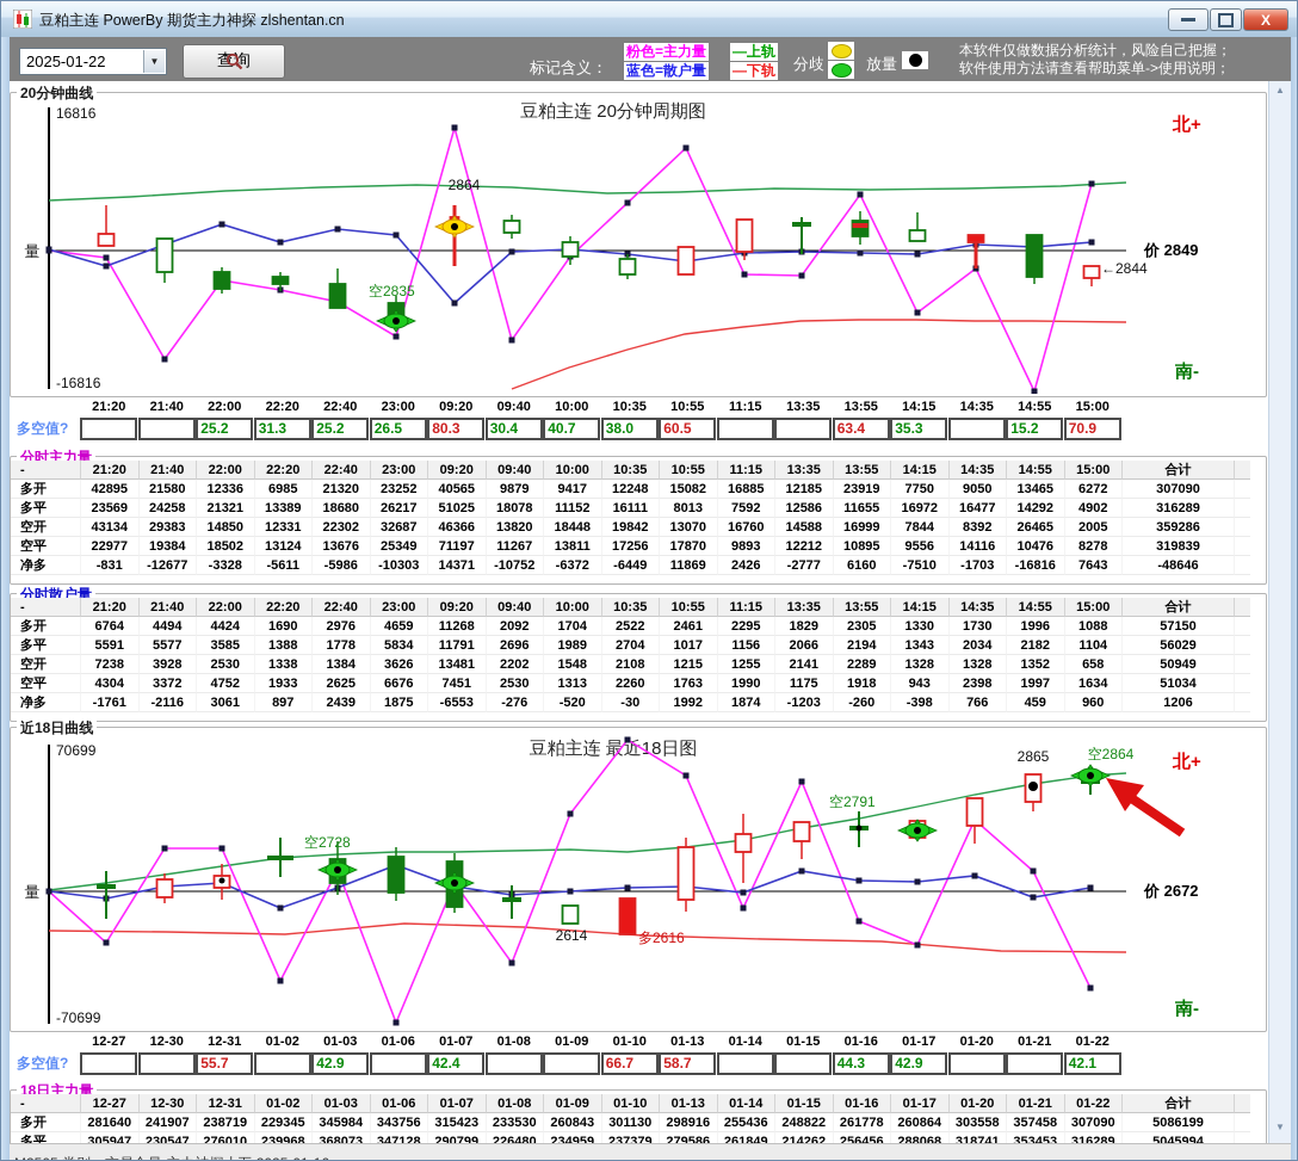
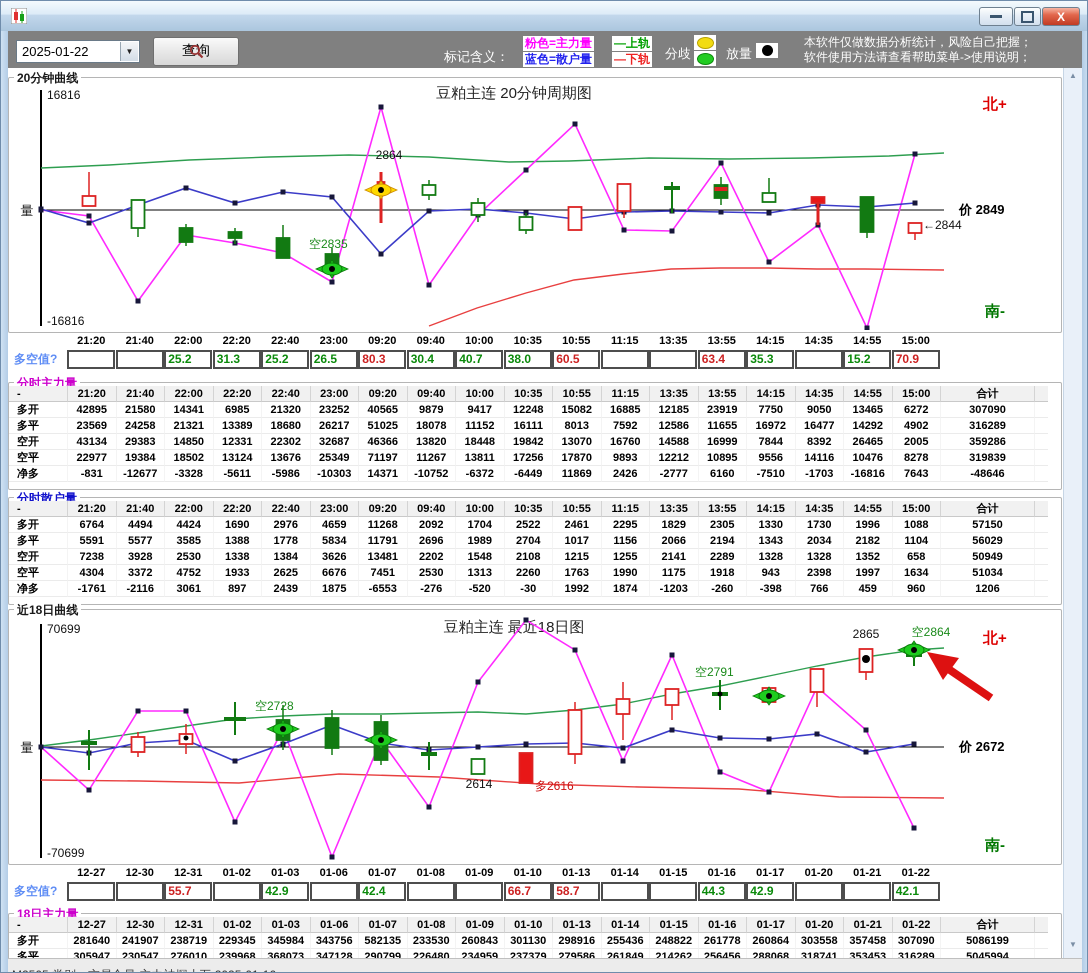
- 豆粕主连 PowerBy 期货主力神探 zlshentan.cn
  X
  2025-01-22
  ▼
  查询
  标记含义：
  粉色=主力量
  蓝色=散户量
  —上轨
  —下轨
  分歧
  放量
  本软件仅做数据分析统计，风险自己把握；
  软件使用方法请查看帮助菜单->使用说明；
  20分钟曲线
  16816
  -16816
  量
  豆粕主连 20分钟周期图
  2864
  空2835
  ←2844
  价 2849
  北+
  南-
  21:20
  21:40
  22:00
  22:20
  22:40
  23:00
  09:20
  09:40
  10:00
  10:35
  10:55
  11:15
  13:35
  13:55
  14:15
  14:35
  14:55
  15:00
  多空值?
  25.2
  31.3
  25.2
  26.5
  80.3
  30.4
  40.7
  38.0
  60.5
  63.4
  35.3
  15.2
  70.9
  分时主力量
  -
  21:20
  21:40
  22:00
  22:20
  22:40
  23:00
  09:20
  09:40
  10:00
  10:35
  10:55
  11:15
  13:35
  13:55
  14:15
  14:35
  14:55
  15:00
  合计
  多开
  42895
  21580
- 12336
+ 14341
  6985
  21320
  23252
  40565
  9879
  9417
  12248
  15082
  16885
  12185
  23919
  7750
  9050
  13465
  6272
  307090
  多平
  23569
  24258
  21321
  13389
  18680
  26217
  51025
  18078
  11152
  16111
  8013
  7592
  12586
  11655
  16972
  16477
  14292
  4902
  316289
  空开
  43134
  29383
  14850
  12331
  22302
  32687
  46366
  13820
  18448
  19842
  13070
  16760
  14588
  16999
  7844
  8392
  26465
  2005
  359286
  空平
  22977
  19384
  18502
  13124
  13676
  25349
  71197
  11267
  13811
  17256
  17870
  9893
  12212
  10895
  9556
  14116
  10476
  8278
  319839
  净多
  -831
  -12677
  -3328
  -5611
  -5986
  -10303
  14371
  -10752
  -6372
  -6449
  11869
  2426
  -2777
  6160
  -7510
  -1703
  -16816
  7643
  -48646
  分时散户量
  -
  21:20
  21:40
  22:00
  22:20
  22:40
  23:00
  09:20
  09:40
  10:00
  10:35
  10:55
  11:15
  13:35
  13:55
  14:15
  14:35
  14:55
  15:00
  合计
  多开
  6764
  4494
  4424
  1690
  2976
  4659
  11268
  2092
  1704
  2522
  2461
  2295
  1829
  2305
  1330
  1730
  1996
  1088
  57150
  多平
  5591
  5577
  3585
  1388
  1778
  5834
  11791
  2696
  1989
  2704
  1017
  1156
  2066
  2194
  1343
  2034
  2182
  1104
  56029
  空开
  7238
  3928
  2530
  1338
  1384
  3626
  13481
  2202
  1548
  2108
  1215
  1255
  2141
  2289
  1328
  1328
  1352
  658
  50949
  空平
  4304
  3372
  4752
  1933
  2625
  6676
  7451
  2530
  1313
  2260
  1763
  1990
  1175
  1918
  943
  2398
  1997
  1634
  51034
  净多
  -1761
  -2116
  3061
  897
  2439
  1875
  -6553
  -276
  -520
  -30
  1992
  1874
  -1203
  -260
  -398
  766
  459
  960
  1206
  近18日曲线
  70699
  -70699
  量
  豆粕主连 最近18日图
  空2728
  空2791
  2865
  空2864
  2614
  多2616
  价 2672
  北+
  南-
  12-27
  12-30
  12-31
  01-02
  01-03
  01-06
  01-07
  01-08
  01-09
  01-10
  01-13
  01-14
  01-15
  01-16
  01-17
  01-20
  01-21
  01-22
  多空值?
  55.7
  42.9
  42.4
  66.7
  58.7
  44.3
  42.9
  42.1
  18日主力量
  -
  12-27
  12-30
  12-31
  01-02
  01-03
  01-06
  01-07
  01-08
  01-09
  01-10
  01-13
  01-14
  01-15
  01-16
  01-17
  01-20
  01-21
  01-22
  合计
  多开
  281640
  241907
  238719
  229345
  345984
  343756
- 315423
+ 582135
  233530
  260843
  301130
  298916
  255436
  248822
  261778
  260864
  303558
  357458
  307090
  5086199
  多平
  305947
  230547
  276010
  239968
  368073
  347128
  290799
  226480
  234959
  237379
  279586
  261849
  214262
  256456
  288068
  318741
  353453
  316289
  5045994
  ▲
  ▼
